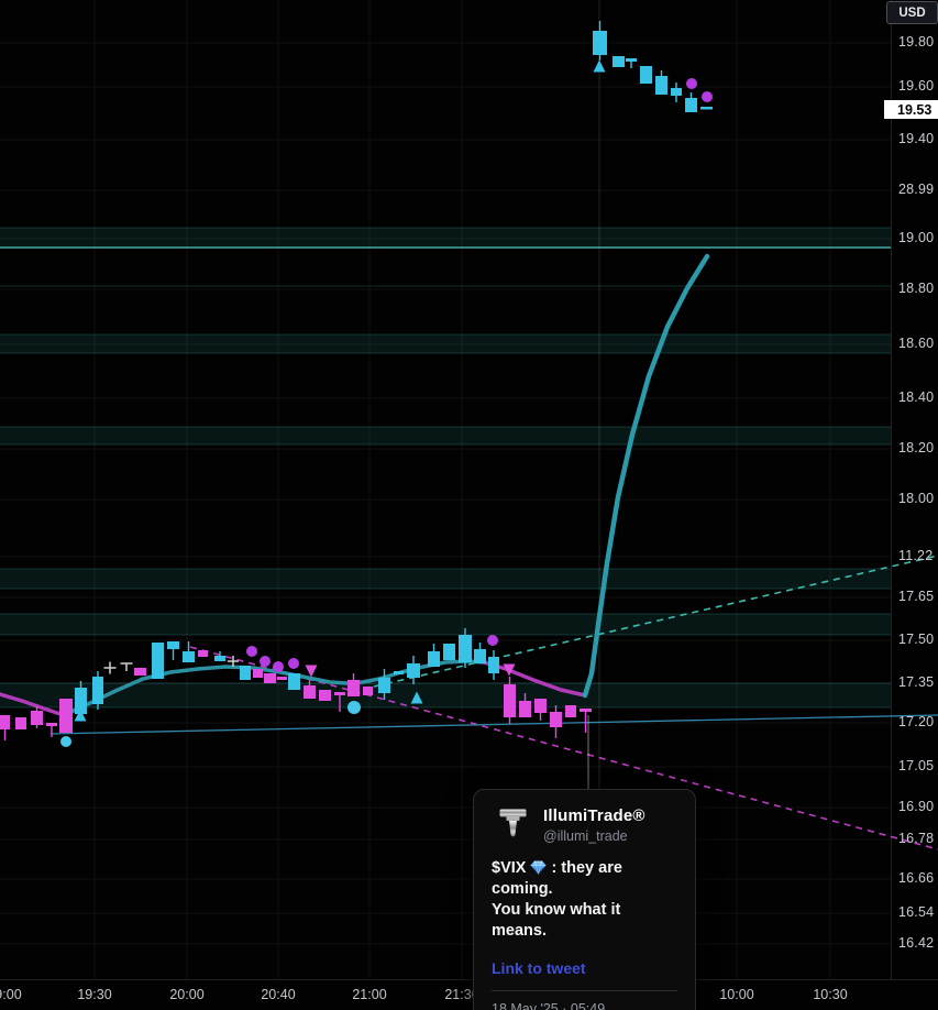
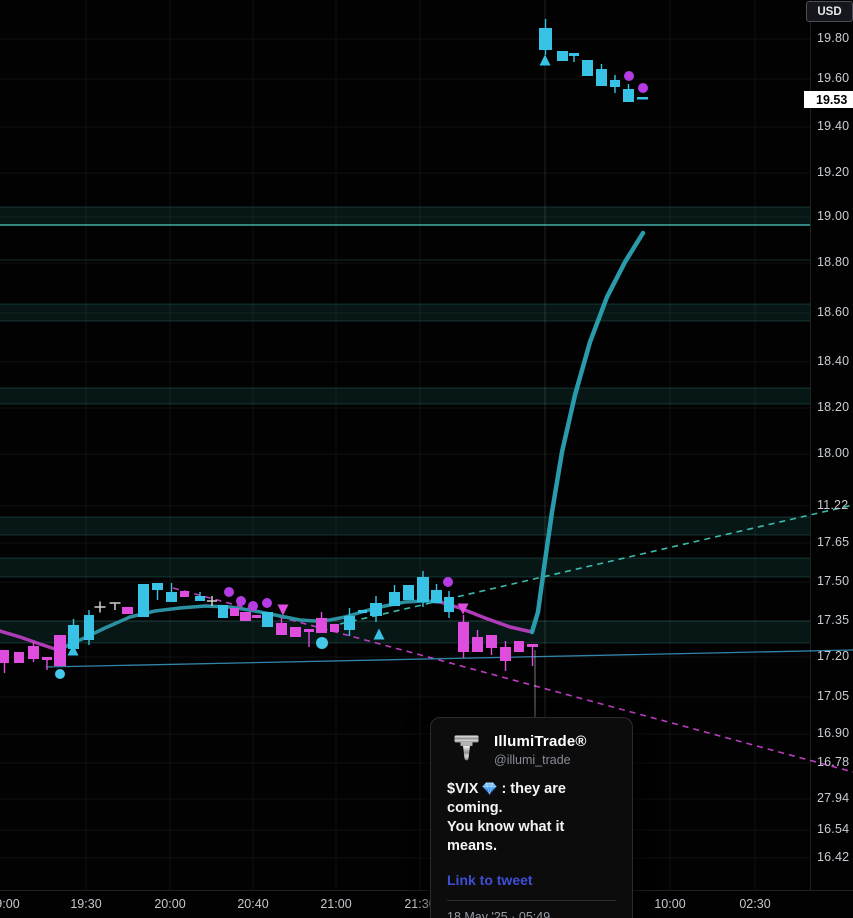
  19.80
  19.60
  19.40
- 28.99
+ 19.20
  19.00
  18.80
  18.60
  18.40
  18.20
  18.00
  11.22
  17.65
  17.50
  17.35
  17.20
  17.05
  16.90
  16.78
- 16.66
+ 27.94
  16.54
  16.42
  19:30
  20:00
  20:40
  21:00
  21:3
  10:00
- 10:30
+ 02:30
  USD
  19.53
  IllumiTrade®
  @illumi_trade
  $VIX : they are coming.
  You know what it means.
  Link to tweet
  18 May '25 · 05:49
